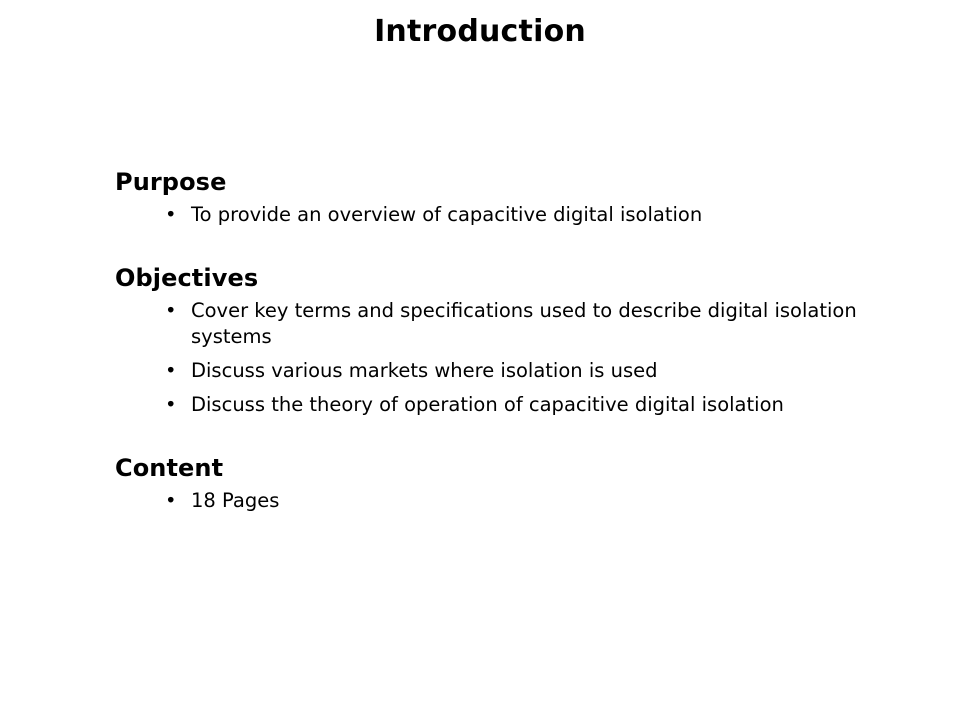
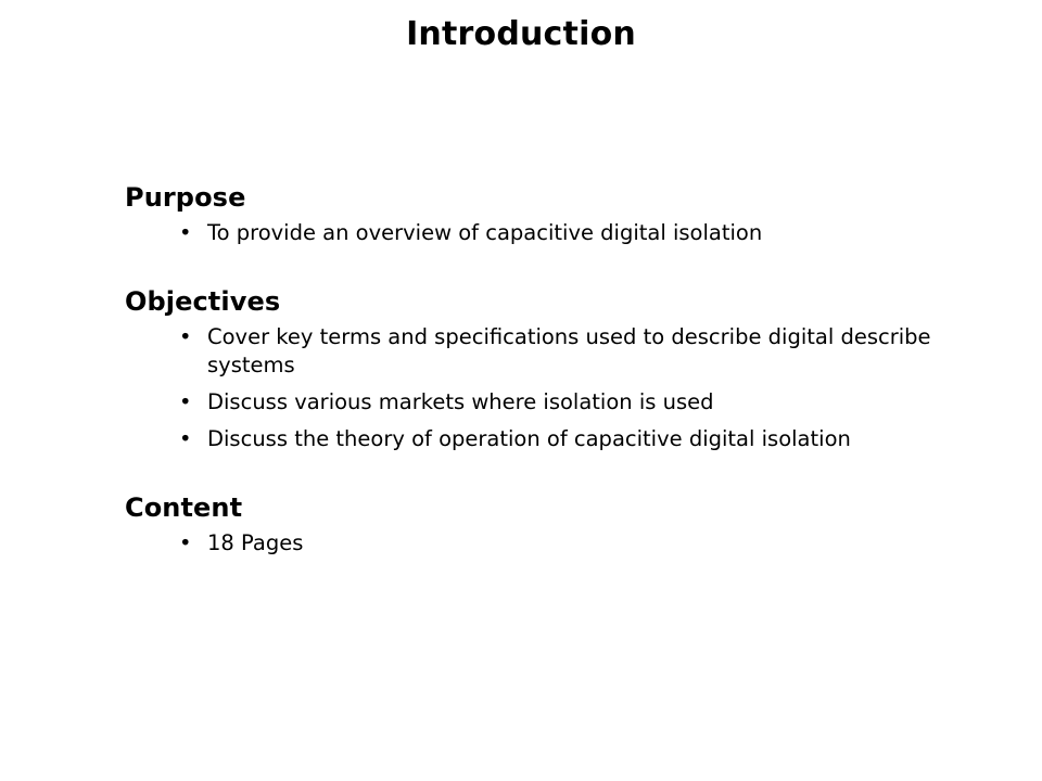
  Introduction
  Purpose
  •
  To provide an overview of capacitive digital isolation
  Objectives
  •
- Cover key terms and specifications used to describe digital isolation systems
+ Cover key terms and specifications used to describe digital describe systems
  •
  Discuss various markets where isolation is used
  •
  Discuss the theory of operation of capacitive digital isolation
  Content
  •
  18 Pages
